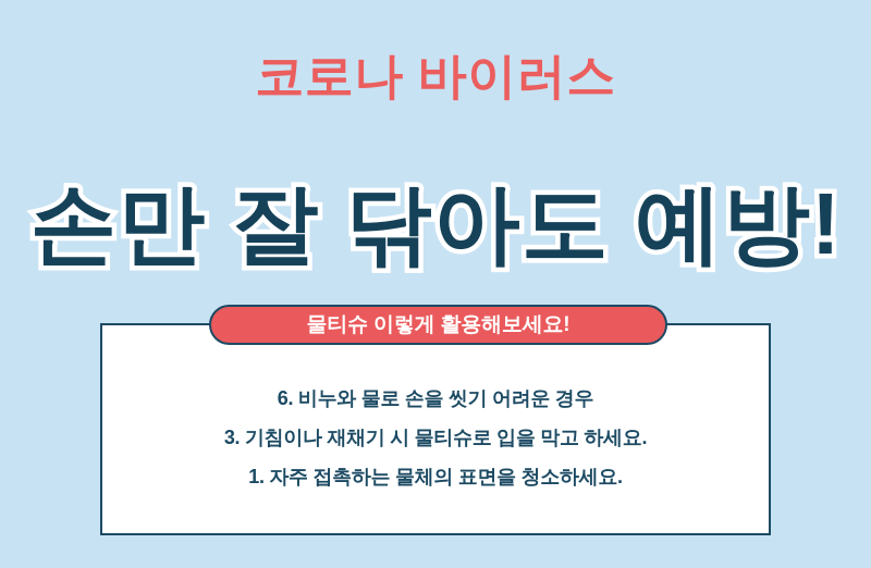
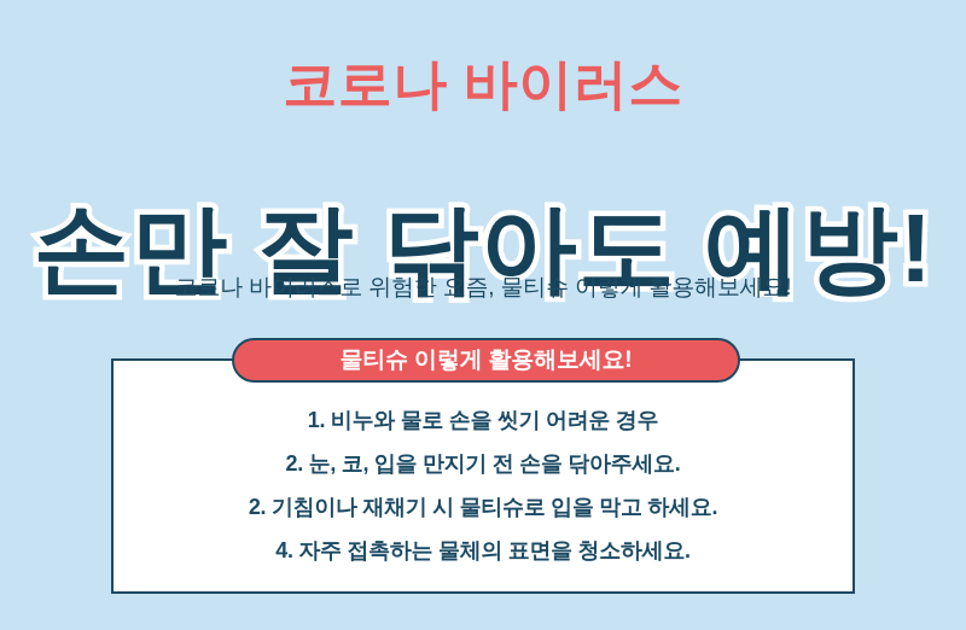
  코로나 바이러스
  손만 잘 닦아도 예방!
+ 코로나 바이러스로 위험한 요즘, 물티슈 이렇게 활용해보세요!
  물티슈 이렇게 활용해보세요!
- 6. 비누와 물로 손을 씻기 어려운 경우
+ 1. 비누와 물로 손을 씻기 어려운 경우
+ 2. 눈, 코, 입을 만지기 전 손을 닦아주세요.
- 3. 기침이나 재채기 시 물티슈로 입을 막고 하세요.
+ 2. 기침이나 재채기 시 물티슈로 입을 막고 하세요.
- 1. 자주 접촉하는 물체의 표면을 청소하세요.
+ 4. 자주 접촉하는 물체의 표면을 청소하세요.
